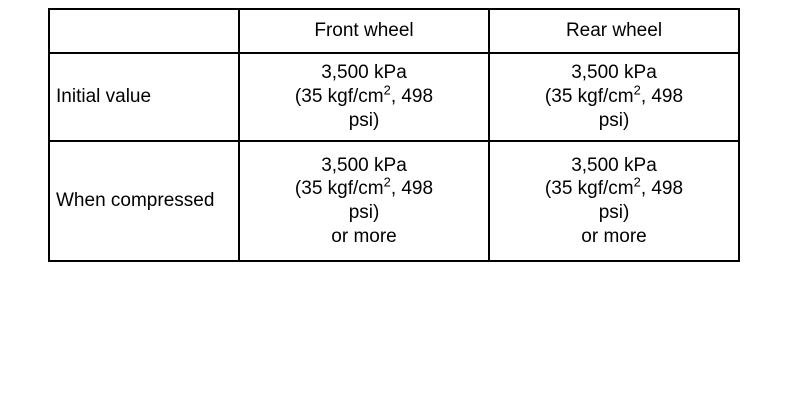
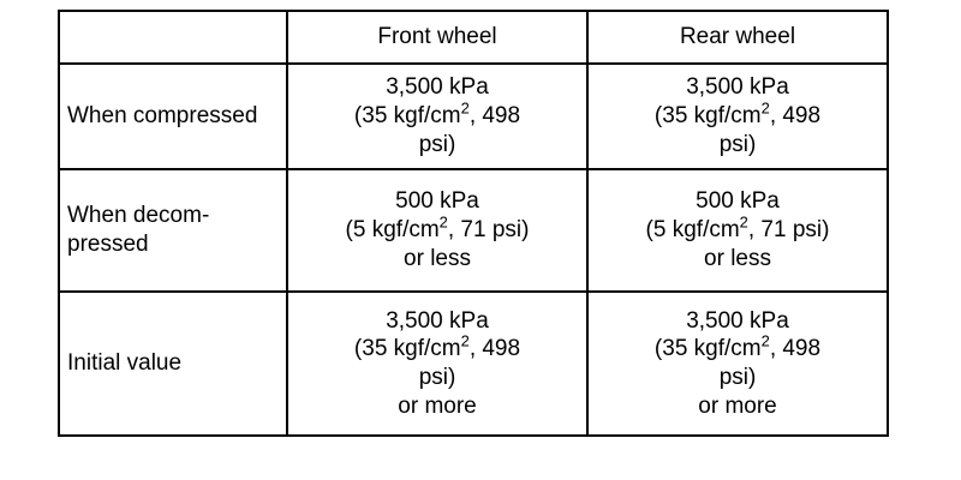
  	Front wheel	Rear wheel
- Initial value	3,500 kPa (35 kgf/cm2, 498 psi)	3,500 kPa (35 kgf/cm2, 498 psi)
+ When compressed	3,500 kPa (35 kgf/cm2, 498 psi)	3,500 kPa (35 kgf/cm2, 498 psi)
+ When decom- pressed	500 kPa (5 kgf/cm2, 71 psi) or less	500 kPa (5 kgf/cm2, 71 psi) or less
- When compressed	3,500 kPa (35 kgf/cm2, 498 psi) or more	3,500 kPa (35 kgf/cm2, 498 psi) or more
+ Initial value	3,500 kPa (35 kgf/cm2, 498 psi) or more	3,500 kPa (35 kgf/cm2, 498 psi) or more
